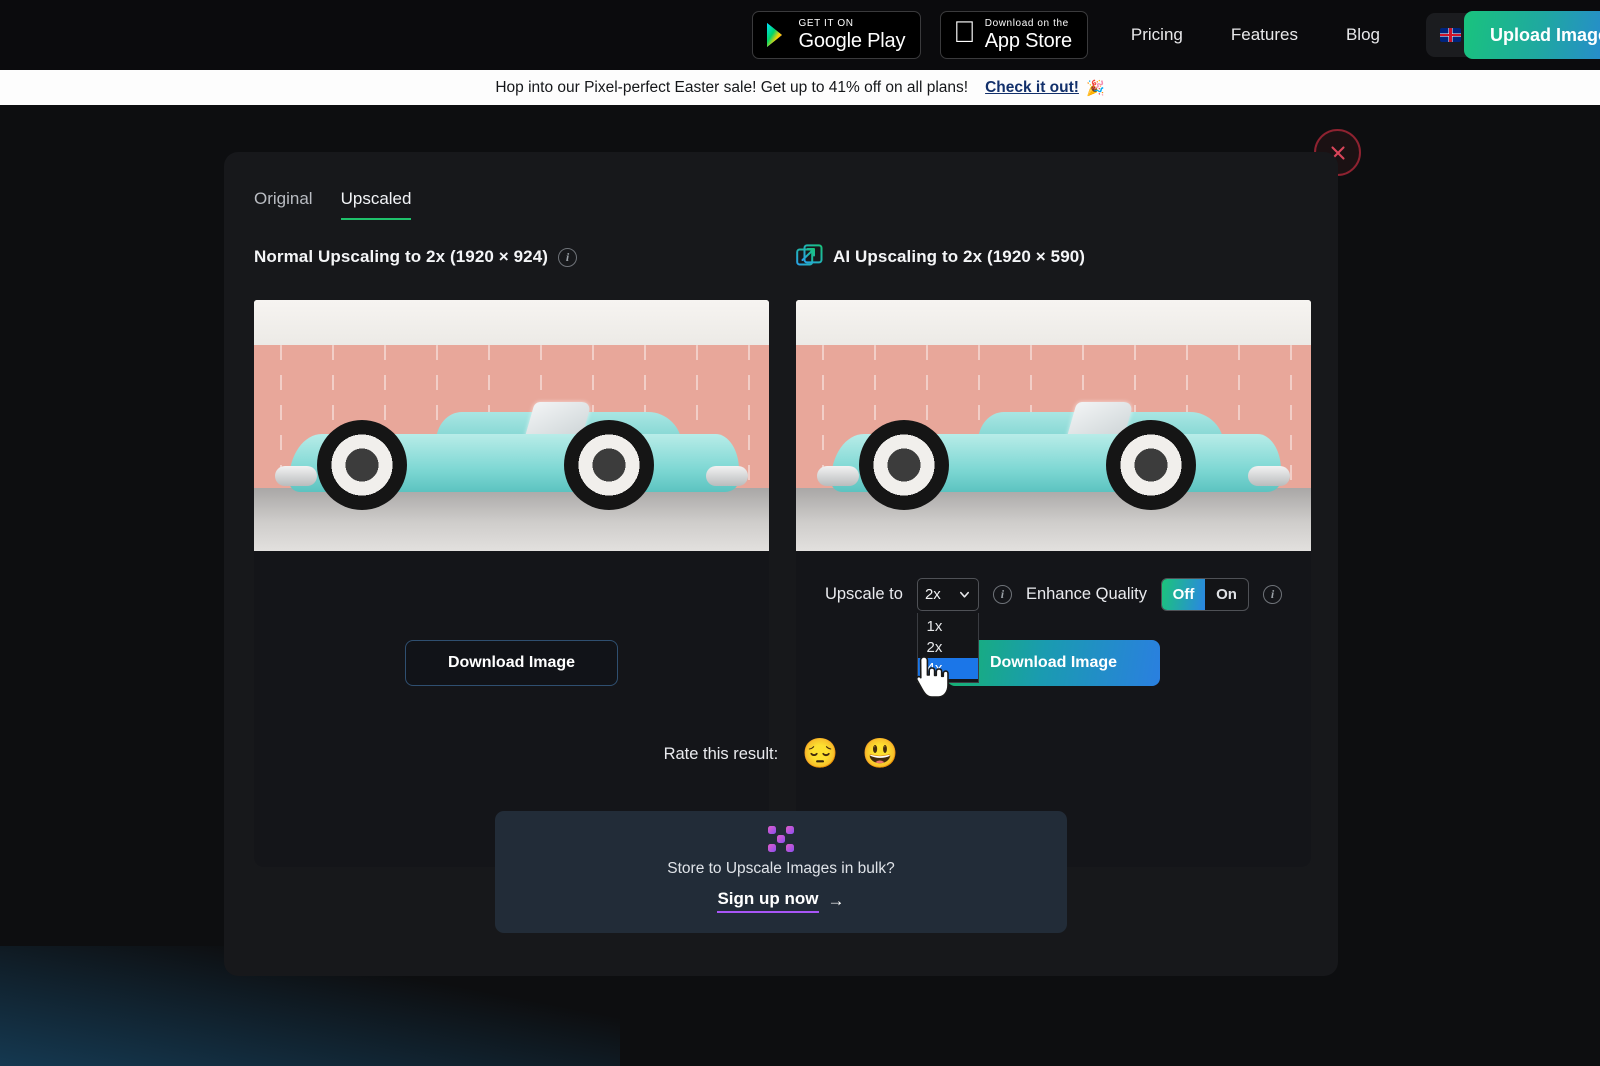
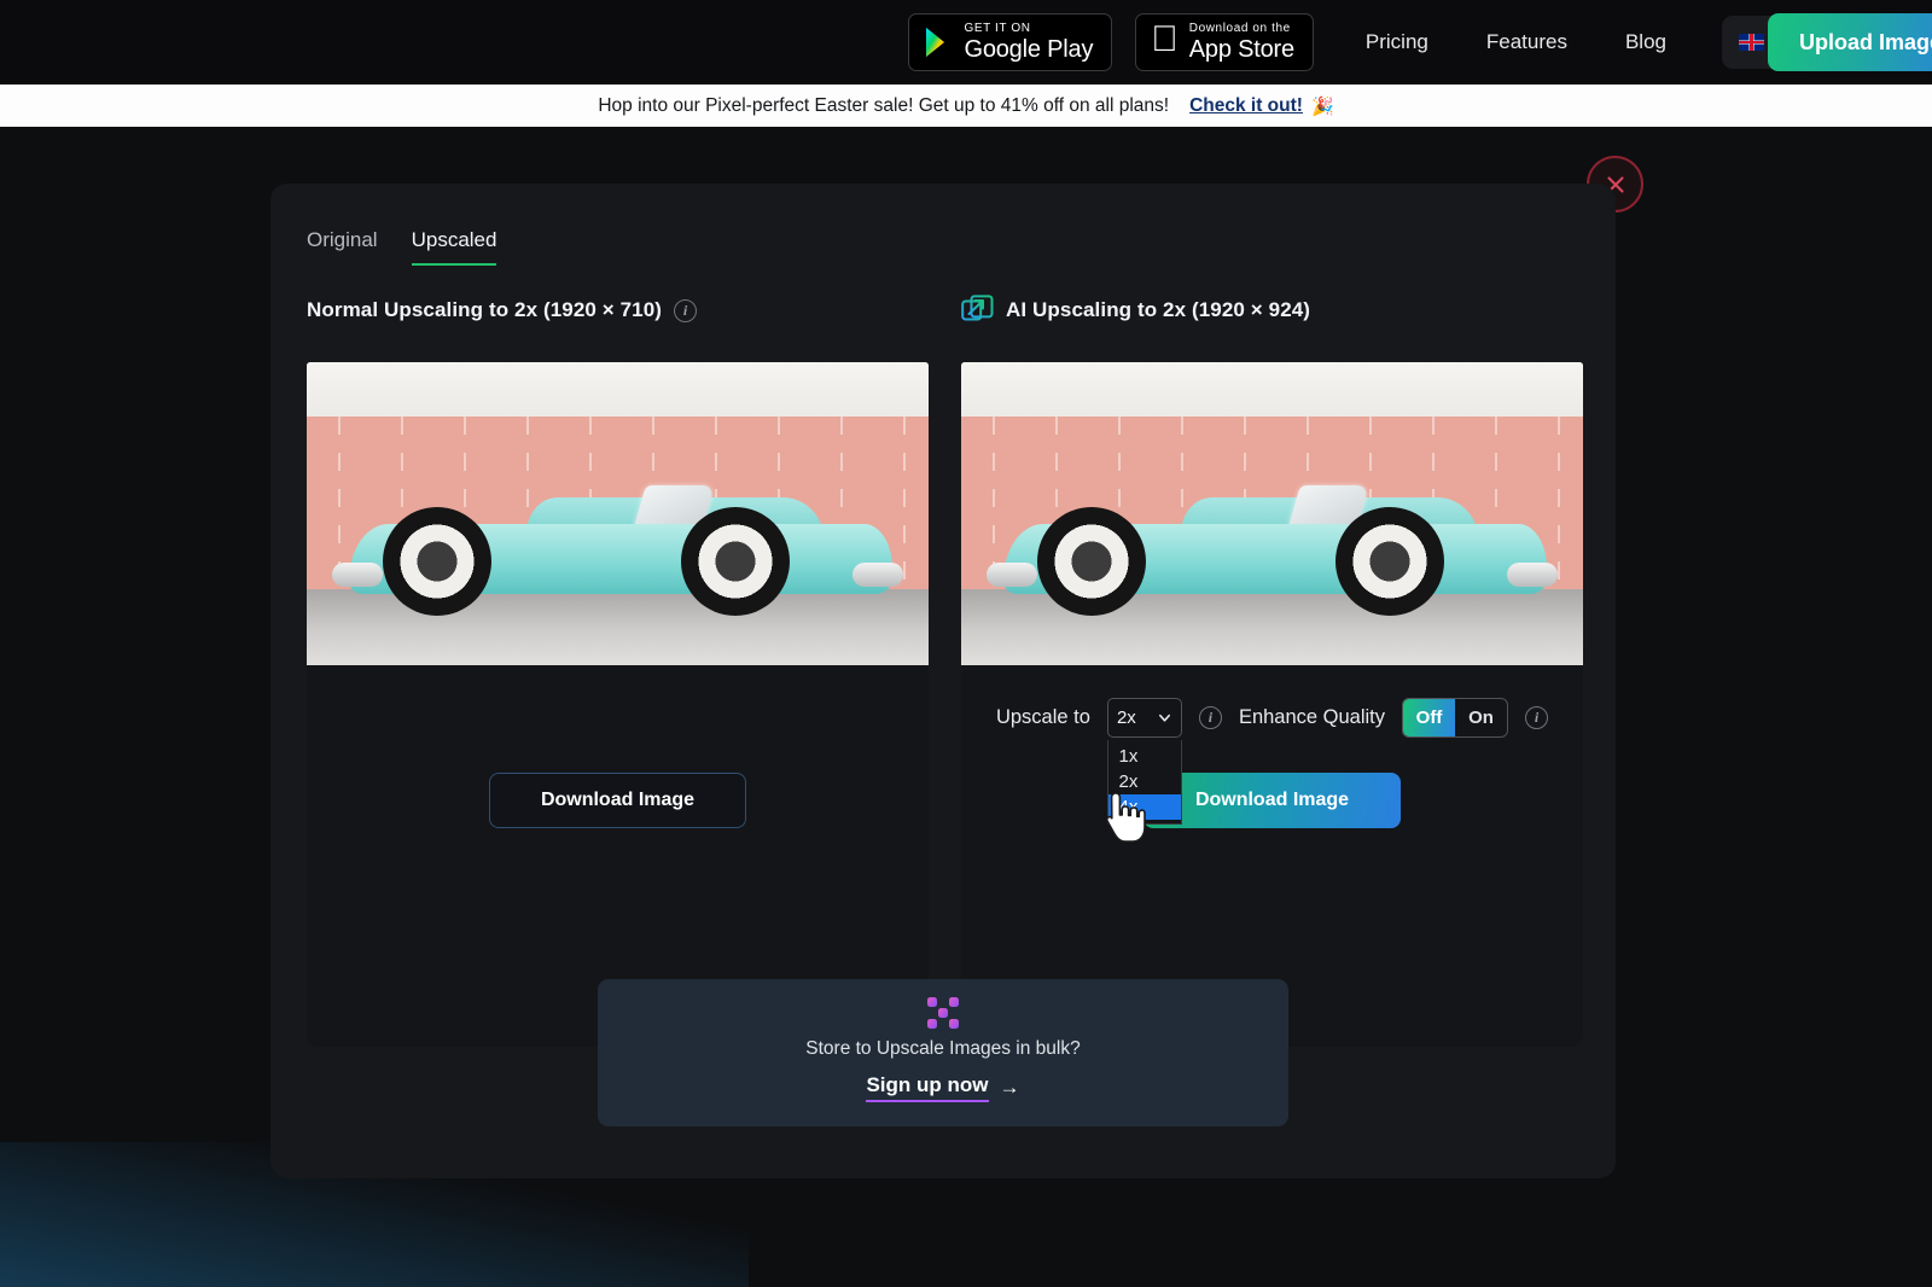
  GET IT ON
  Google Play
  
  Download on the
  App Store
  Pricing
  Features
  Blog
  Upload Imag
  Hop into our Pixel-perfect Easter sale! Get up to 41% off on all plans!
  Check it out!
  🎉
  Original
  Upscaled
- Normal Upscaling to 2x (1920 × 924)
+ Normal Upscaling to 2x (1920 × 710)
  i
  Download Image
- AI Upscaling to 2x (1920 × 590)
+ AI Upscaling to 2x (1920 × 924)
  Upscale to
  2x
  1x
  2x
  i
  Enhance Quality
  Off
  On
  i
  Download Image
- Rate this result:
- 😔
- 😃
  Store to Upscale Images in bulk?
  Sign up now
  →
